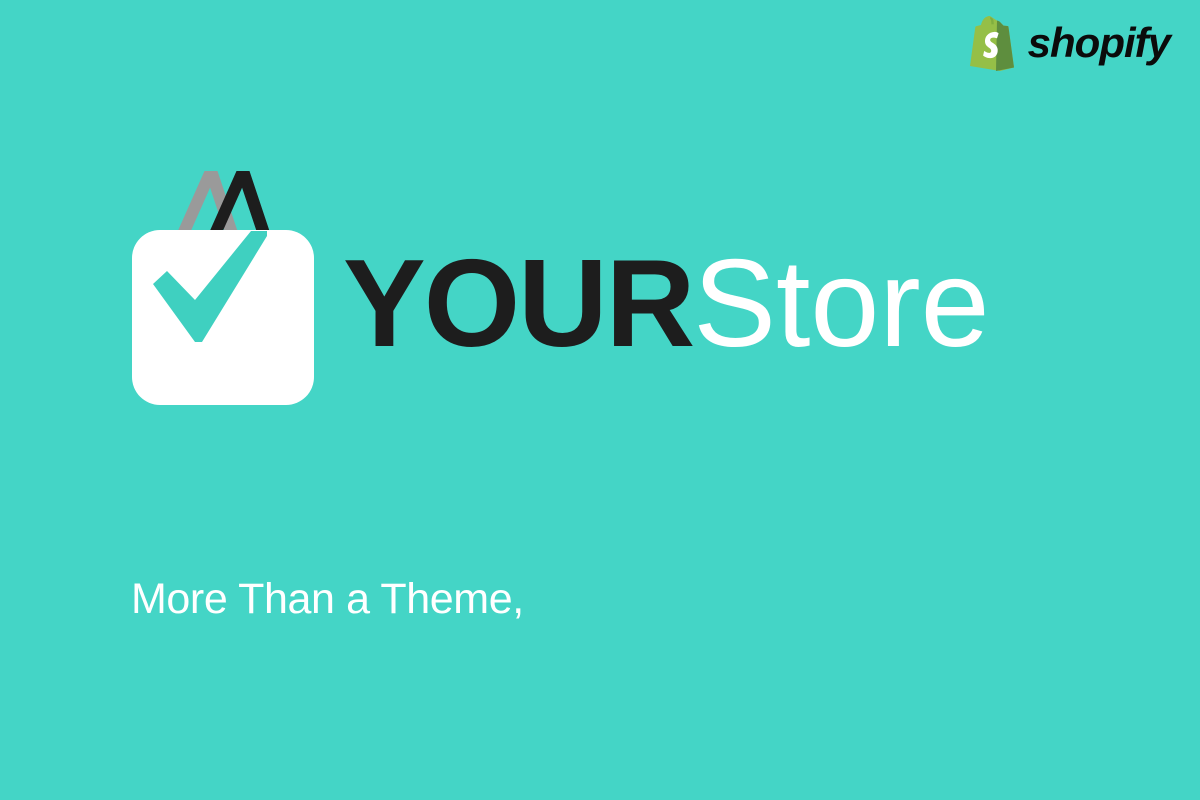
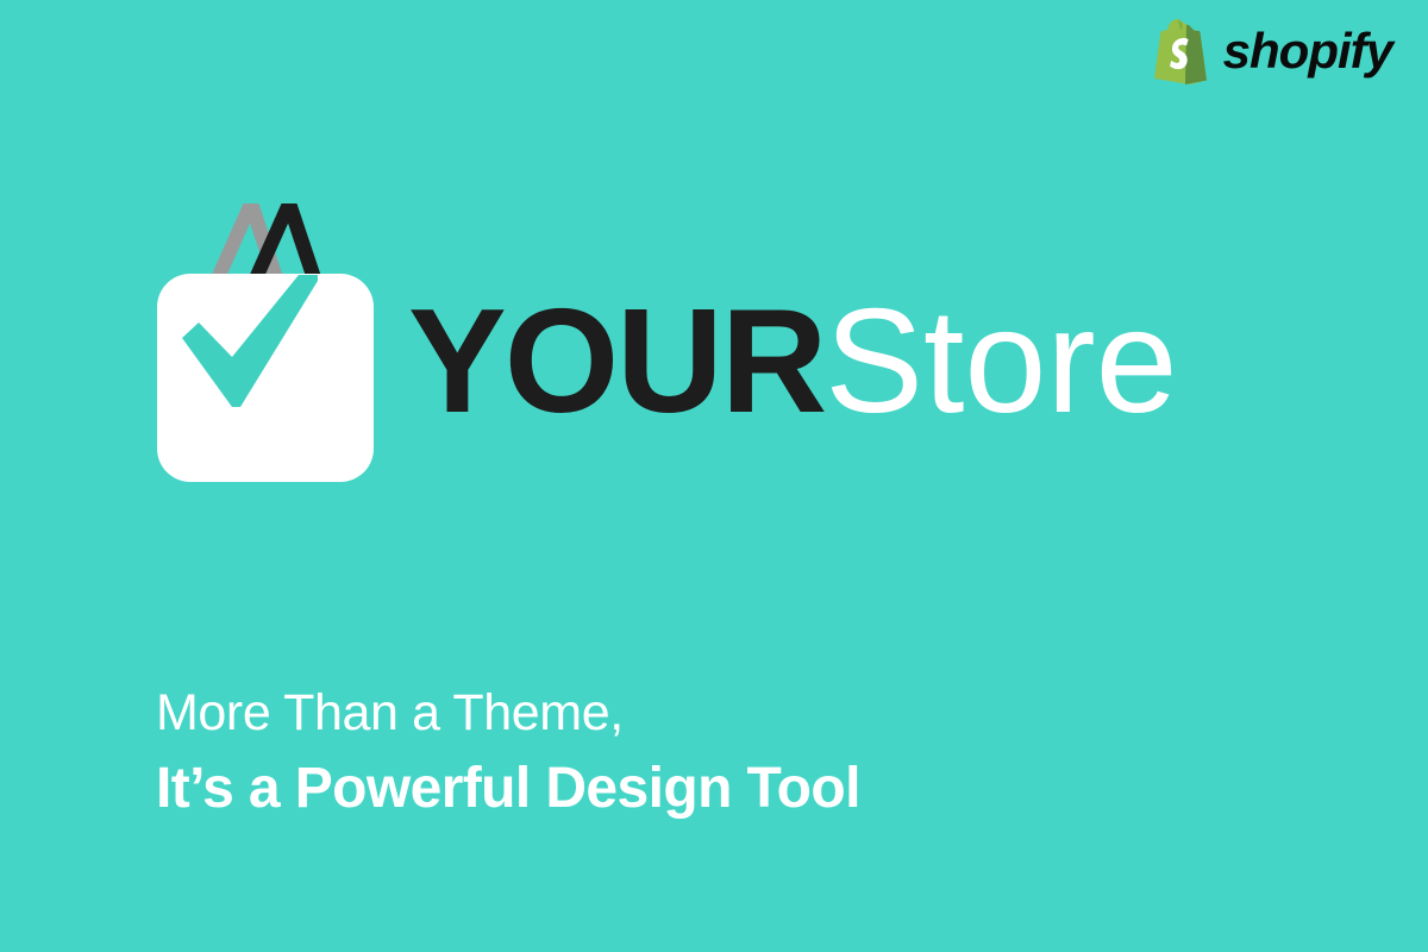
  shopify
  YOURStore
  More Than a Theme,
+ It’s a Powerful Design Tool
